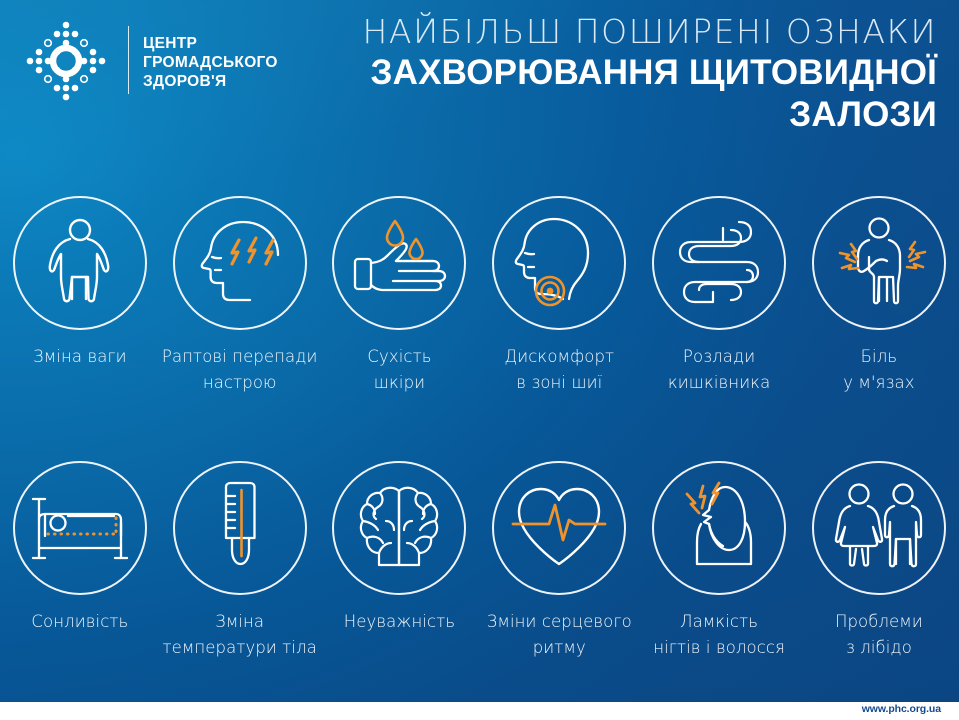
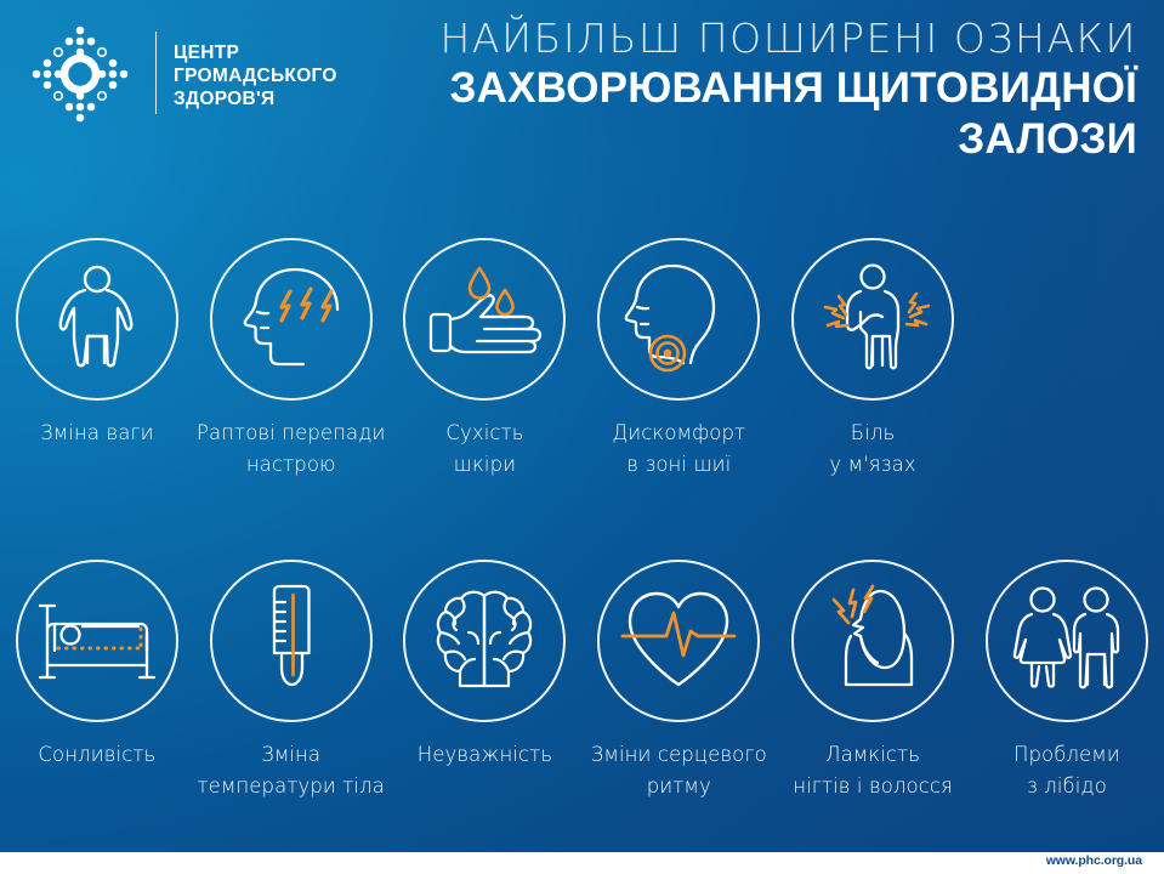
  ЦЕНТР
  ГРОМАДСЬКОГО
  ЗДОРОВ'Я
  НАЙБІЛЬШ ПОШИРЕНІ ОЗНАКИ
  ЗАХВОРЮВАННЯ ЩИТОВИДНОЇ ЗАЛОЗИ
  Зміна ваги
  Раптові перепади
  настрою
  Сухість
  шкіри
  Дискомфорт
  в зоні шиї
- Розлади
- кишківника
  Біль
  у м'язах
  Сонливість
  Зміна
  температури тіла
  Неуважність
  Зміни серцевого
  ритму
  Ламкість
  нігтів і волосся
  Проблеми
  з лібідо
  www.phc.org.ua
